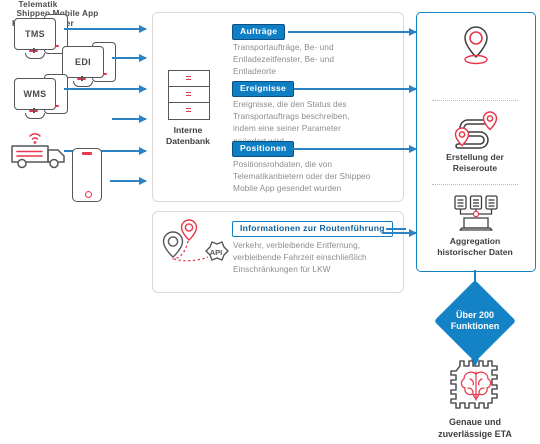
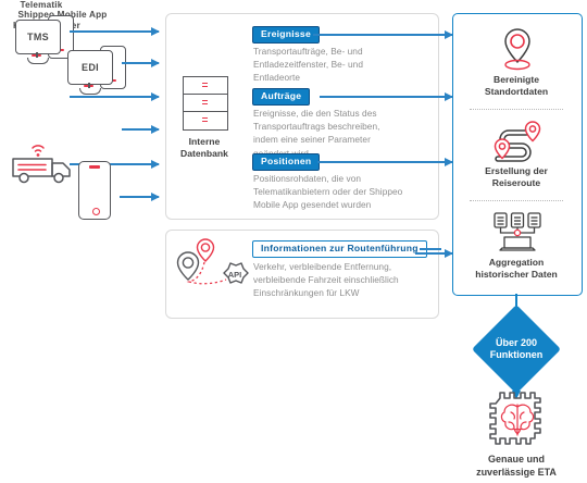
  TMS
  EDI
- WMS
  Telematik
  Shippebile App
  Interne
  Datenbank
- Aufträge
+ Ereignisse
  Transportaufträge, Be- und
  Entladezeitfenster, Be- und
  Entladeorte
- Ereignisse
+ Aufträge
  Ereignisse, die den Status des
  Transportauftrags beschreiben,
  indem eine seiner Parameter
  Positionen
  Positionsrohdaten, die von
  Telematikanbietern oder der Shippeo
  Mobile App gesendet wurden
  API
  Informationen zur Routenführung
  Verkehr, verbleibende Entfernung,
  verbleibende Fahrzeit einschließlich
  Einschränkungen für LKW
+ Bereinigte
+ Standortdaten
  Erstellung der
  Reiseroute
  Aggregation
  historischer Daten
  Über 200
  Funktionen
  Genaue und
  zuverlässige ETA
